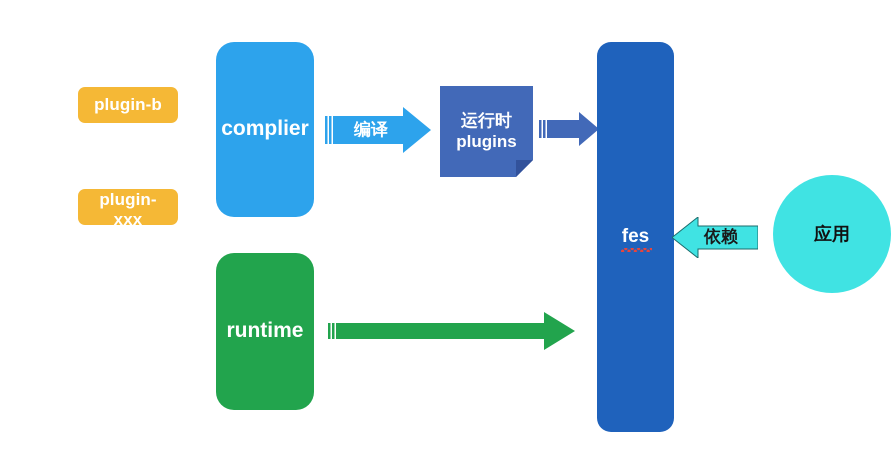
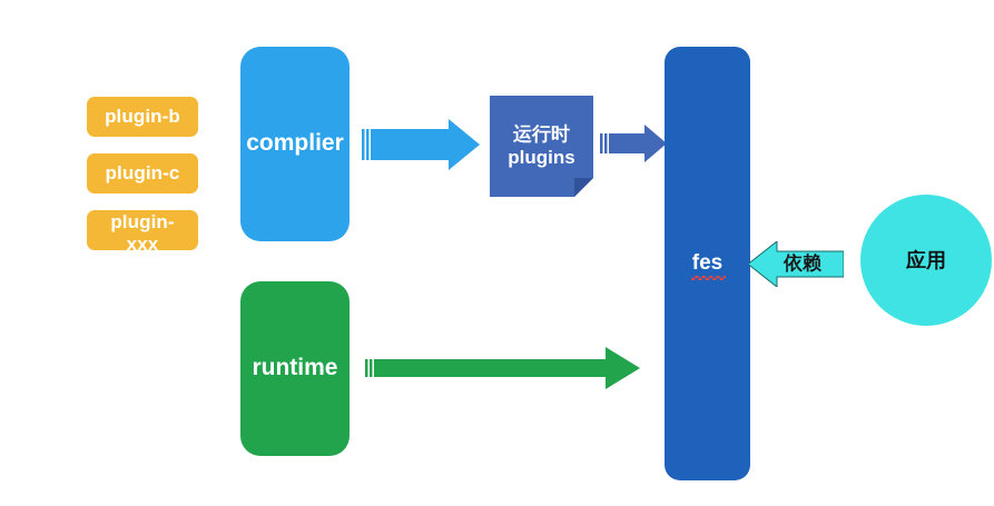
  plugin-b
+ plugin-c
  plugin-
  xxx
  complier
  runtime
- 编译
  运行时
  plugins
  fes
  依赖
  应用
